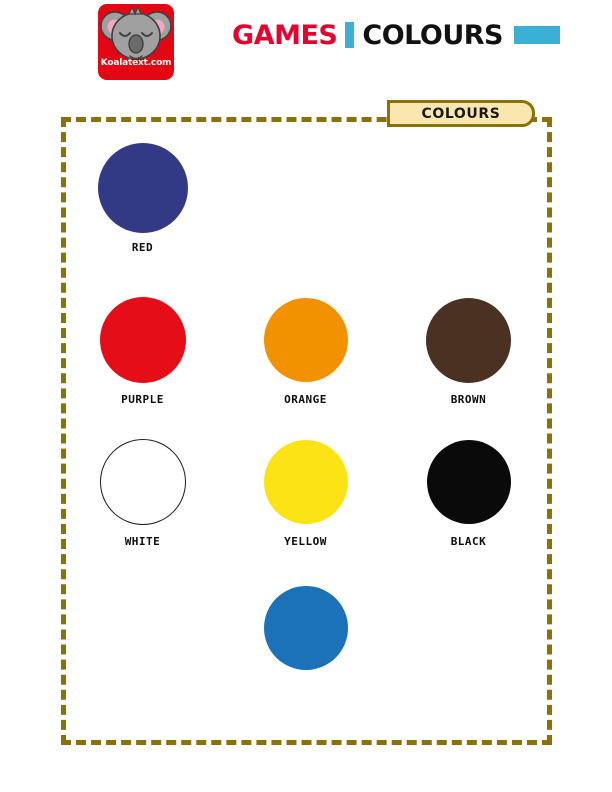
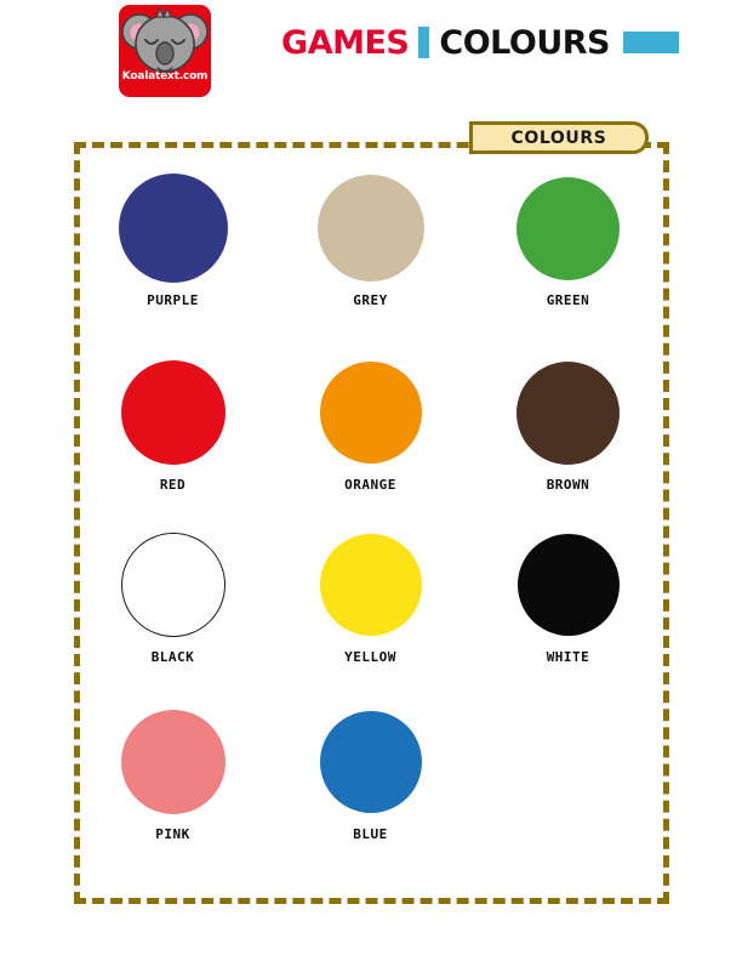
  Koalatext.com
  GAMES
  COLOURS
  COLOURS
- RED
+ PURPLE
+ GREY
+ GREEN
- PURPLE
+ RED
  ORANGE
  BROWN
- WHITE
+ BLACK
  YELLOW
- BLACK
+ WHITE
+ PINK
+ BLUE
